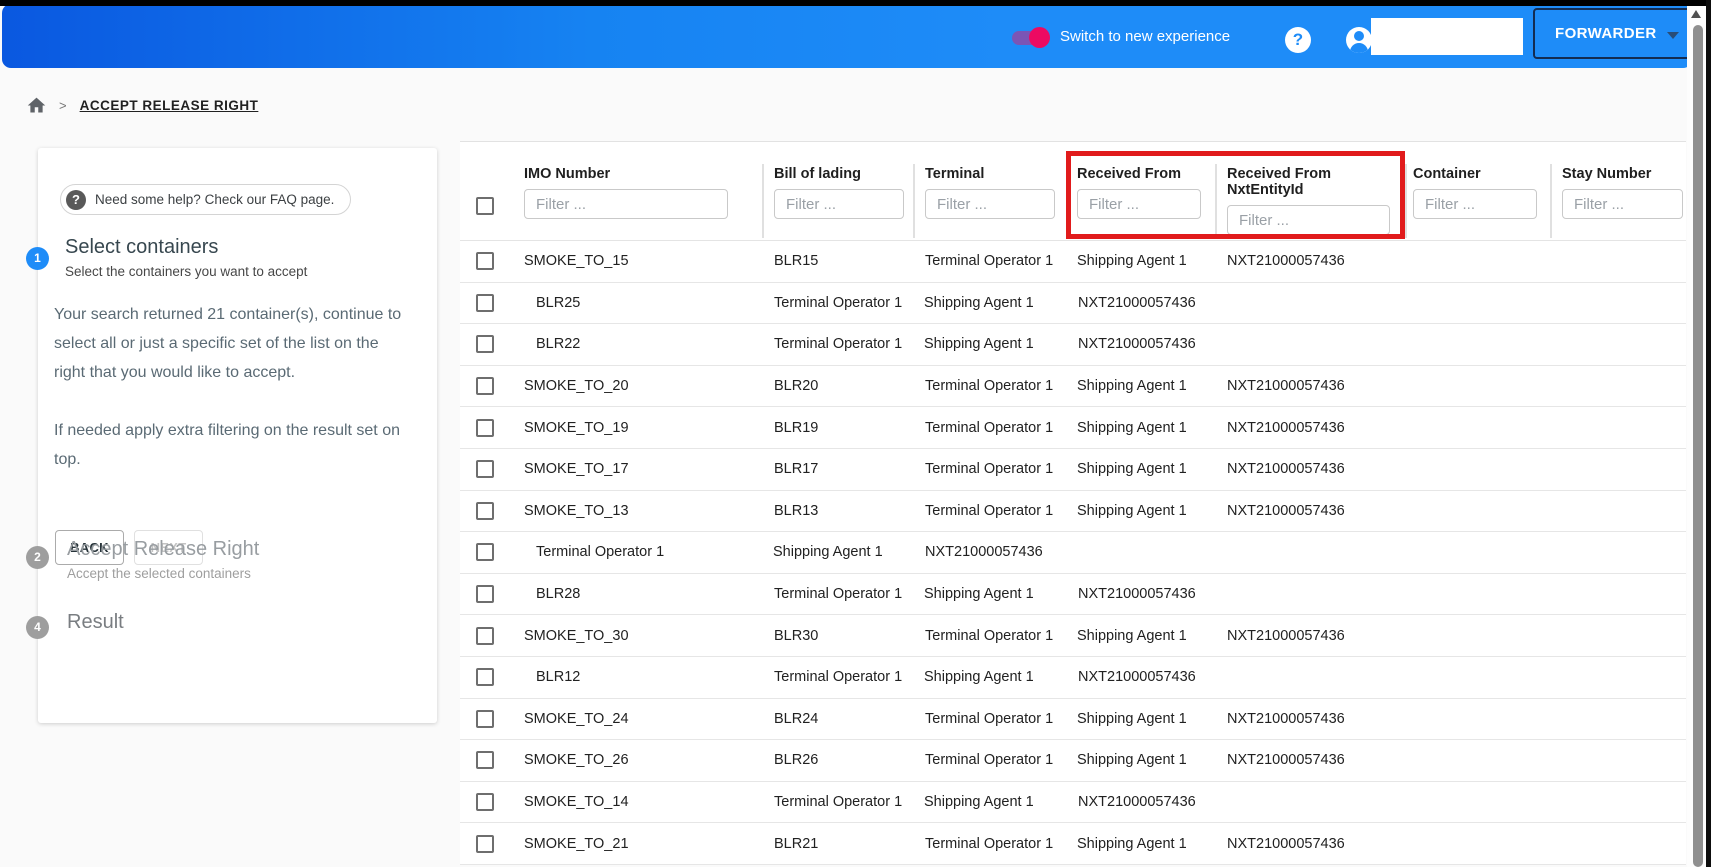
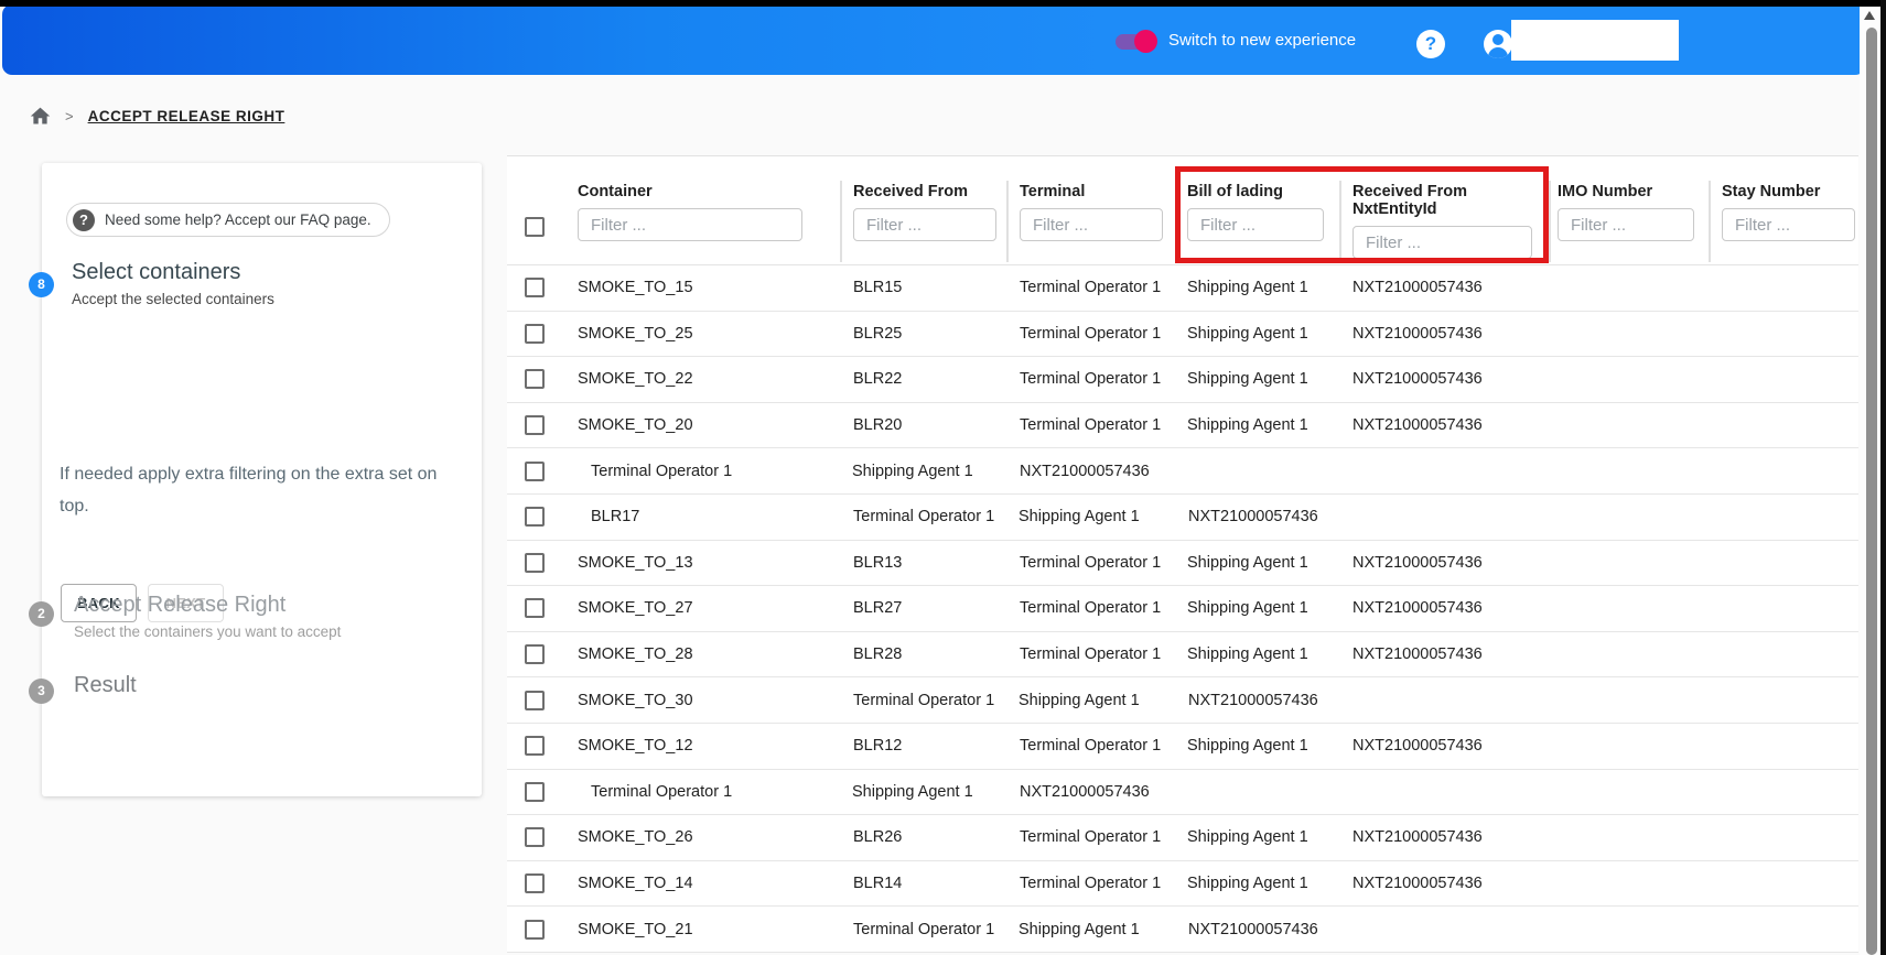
  Switch to new experience
  ?
- FORWARDER
  >
  ACCEPT RELEASE RIGHT
  ?
- Need some help? Check our FAQ page.
+ Need some help? Accept our FAQ page.
- 1
+ 8
  Select containers
- Select the containers you want to accept
+ Accept the selected containers
- Your search returned 21 container(s), continue to select all or just a specific set of the list on the right that you would like to accept.
- If needed apply extra filtering on the result set on top.
+ If needed apply extra filtering on the extra set on top.
  BACK
  NEXT
  2
  Accept Release Right
- Accept the selected containers
+ Select the containers you want to accept
- 4
+ 3
  Result
- IMO Number
+ Container
  Filter ...
- Bill of lading
+ Received From
  Filter ...
  Terminal
  Filter ...
- Received From
+ Bill of lading
  Filter ...
  Received From NxtEntityId
  Filter ...
- Container
+ IMO Number
  Filter ...
  Stay Number
  Filter ...
  SMOKE_TO_15
  BLR15
  Terminal Operator 1
  Shipping Agent 1
  NXT21000057436
+ SMOKE_TO_25
  BLR25
  Terminal Operator 1
  Shipping Agent 1
  NXT21000057436
+ SMOKE_TO_22
  BLR22
  Terminal Operator 1
  Shipping Agent 1
  NXT21000057436
  SMOKE_TO_20
  BLR20
  Terminal Operator 1
  Shipping Agent 1
  NXT21000057436
- SMOKE_TO_19
- BLR19
  Terminal Operator 1
  Shipping Agent 1
  NXT21000057436
- SMOKE_TO_17
  BLR17
  Terminal Operator 1
  Shipping Agent 1
  NXT21000057436
  SMOKE_TO_13
  BLR13
  Terminal Operator 1
  Shipping Agent 1
  NXT21000057436
+ SMOKE_TO_27
+ BLR27
  Terminal Operator 1
  Shipping Agent 1
  NXT21000057436
+ SMOKE_TO_28
  BLR28
  Terminal Operator 1
  Shipping Agent 1
  NXT21000057436
  SMOKE_TO_30
- BLR30
  Terminal Operator 1
  Shipping Agent 1
  NXT21000057436
+ SMOKE_TO_12
  BLR12
  Terminal Operator 1
  Shipping Agent 1
  NXT21000057436
- SMOKE_TO_24
- BLR24
  Terminal Operator 1
  Shipping Agent 1
  NXT21000057436
  SMOKE_TO_26
  BLR26
  Terminal Operator 1
  Shipping Agent 1
  NXT21000057436
  SMOKE_TO_14
+ BLR14
  Terminal Operator 1
  Shipping Agent 1
  NXT21000057436
  SMOKE_TO_21
- BLR21
  Terminal Operator 1
  Shipping Agent 1
  NXT21000057436
